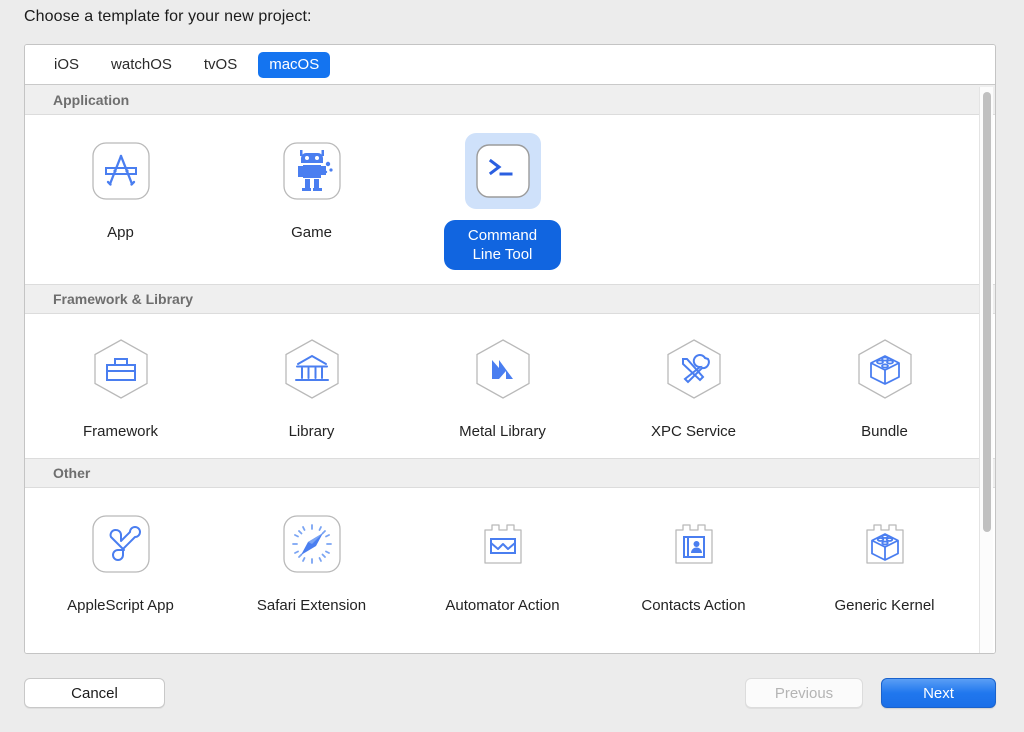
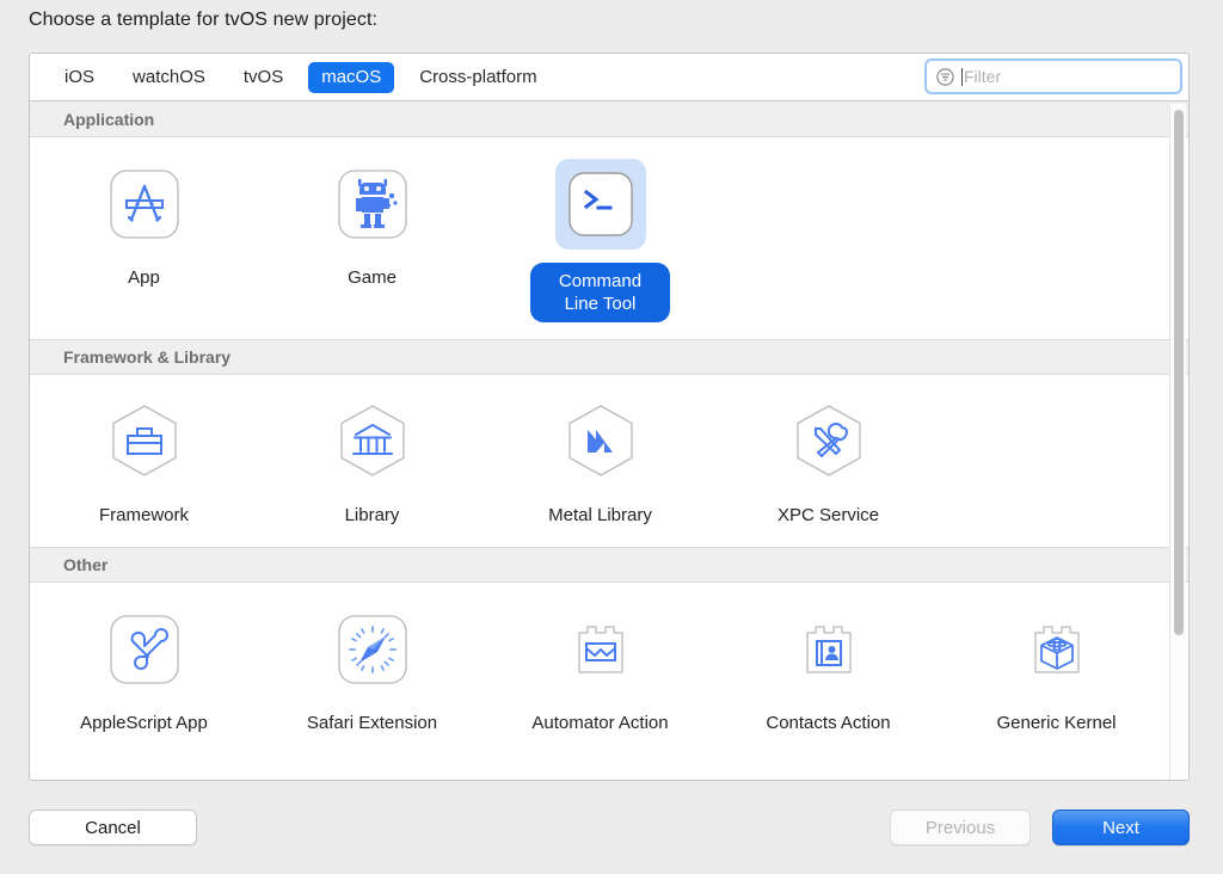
- Choose a template for your new project:
+ Choose a template for tvOS new project:
  iOS
  watchOS
  tvOS
  macOS
+ Cross-platform
+ Filter
  Application
  App
  Game
  Command
  Line Tool
  Framework & Library
  Framework
  Library
  Metal Library
  XPC Service
- Bundle
  Other
  AppleScript App
  Safari Extension
  Automator Action
  Contacts Action
  Generic Kernel
  Cancel
  Previous
  Next
